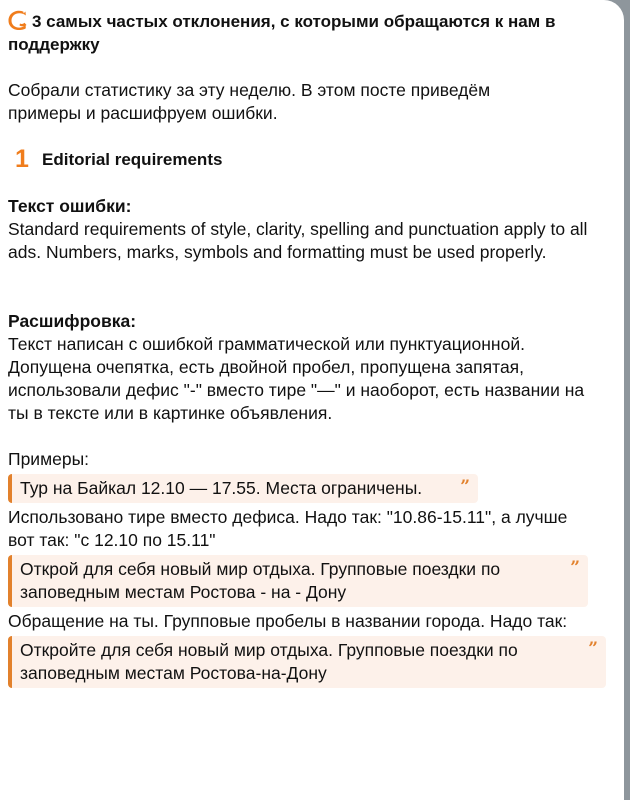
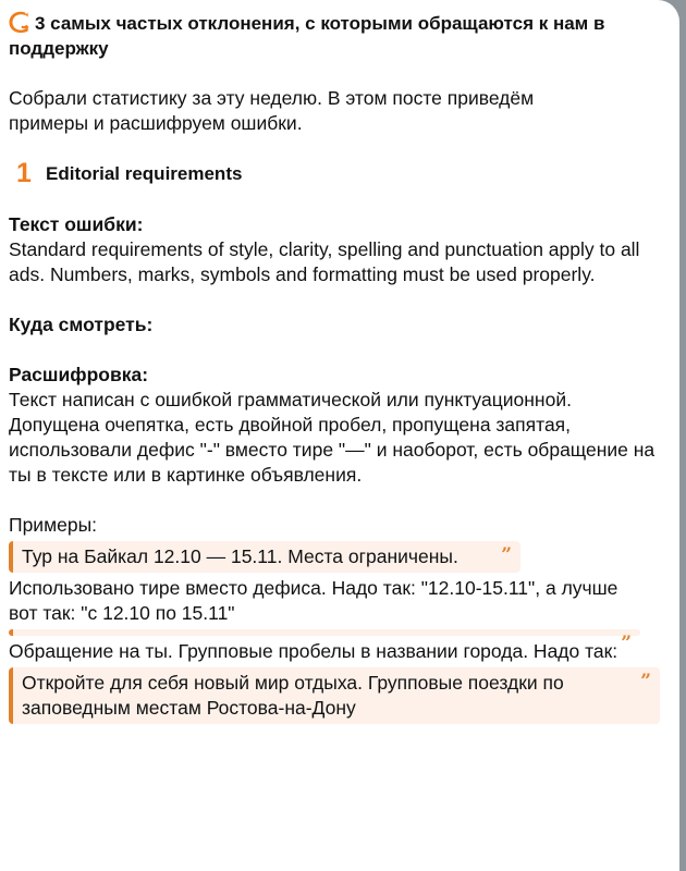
  3 самых частых отклонения, с которыми обращаются к нам в поддержку
  Собрали статистику за эту неделю. В этом посте приведём примеры и расшифруем ошибки.
  1
  Editorial requirements
  Текст ошибки:
  Standard requirements of style, clarity, spelling and punctuation apply to all ads. Numbers, marks, symbols and formatting must be used properly.
+ Куда смотреть:
  Расшифровка:
- Текст написан с ошибкой грамматической или пунктуационной. Допущена очепятка, есть двойной пробел, пропущена запятая, использовали дефис "-" вместо тире "—" и наоборот, есть названии на ты в тексте или в картинке объявления.
+ Текст написан с ошибкой грамматической или пунктуационной. Допущена очепятка, есть двойной пробел, пропущена запятая, использовали дефис "-" вместо тире "—" и наоборот, есть обращение на ты в тексте или в картинке объявления.
  Примеры:
- Тур на Байкал 12.10 — 17.55. Места ограничены.
+ Тур на Байкал 12.10 — 15.11. Места ограничены.
  ”
- Использовано тире вместо дефиса. Надо так: "10.86-15.11", а лучше вот так: "с 12.10 по 15.11"
+ Использовано тире вместо дефиса. Надо так: "12.10-15.11", а лучше вот так: "с 12.10 по 15.11"
- Открой для себя новый мир отдыха. Групповые поездки по заповедным местам Ростова - на - Дону
  ”
  Обращение на ты. Групповые пробелы в названии города. Надо так:
  Откройте для себя новый мир отдыха. Групповые поездки по заповедным местам Ростова-на-Дону
  ”
